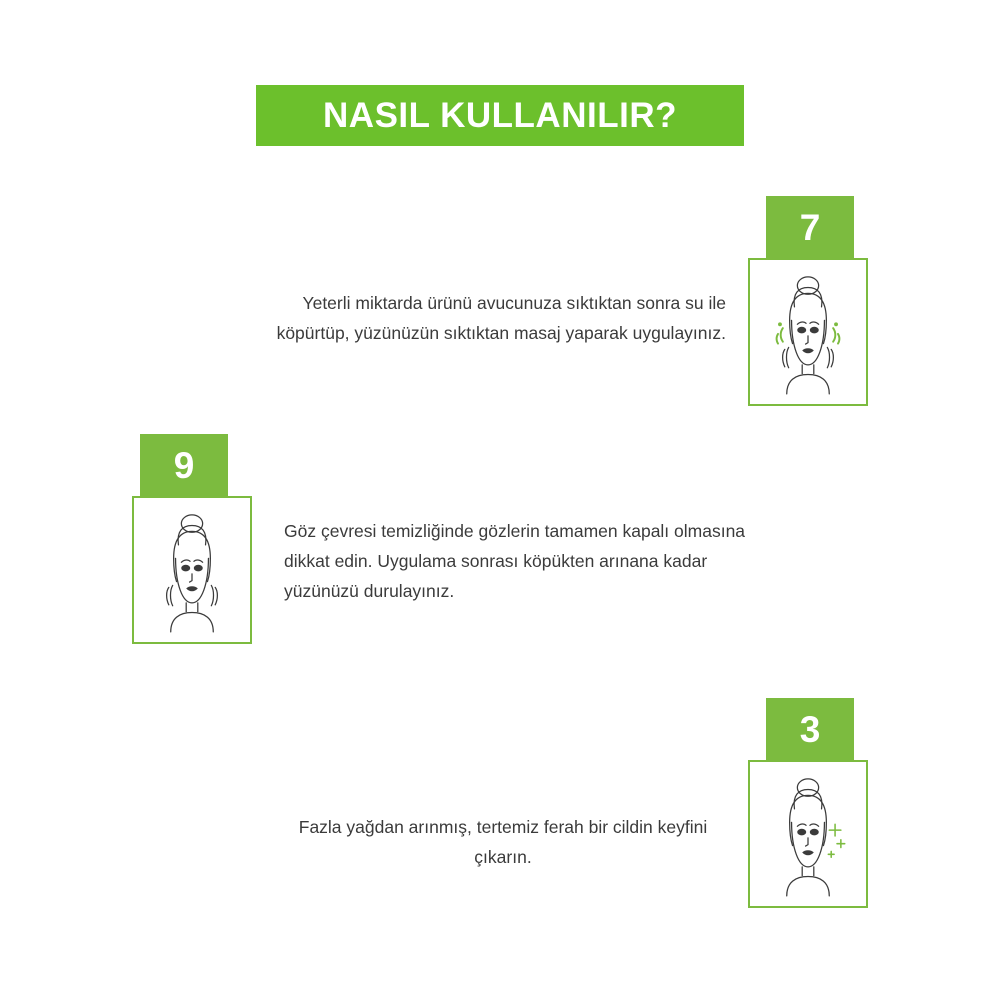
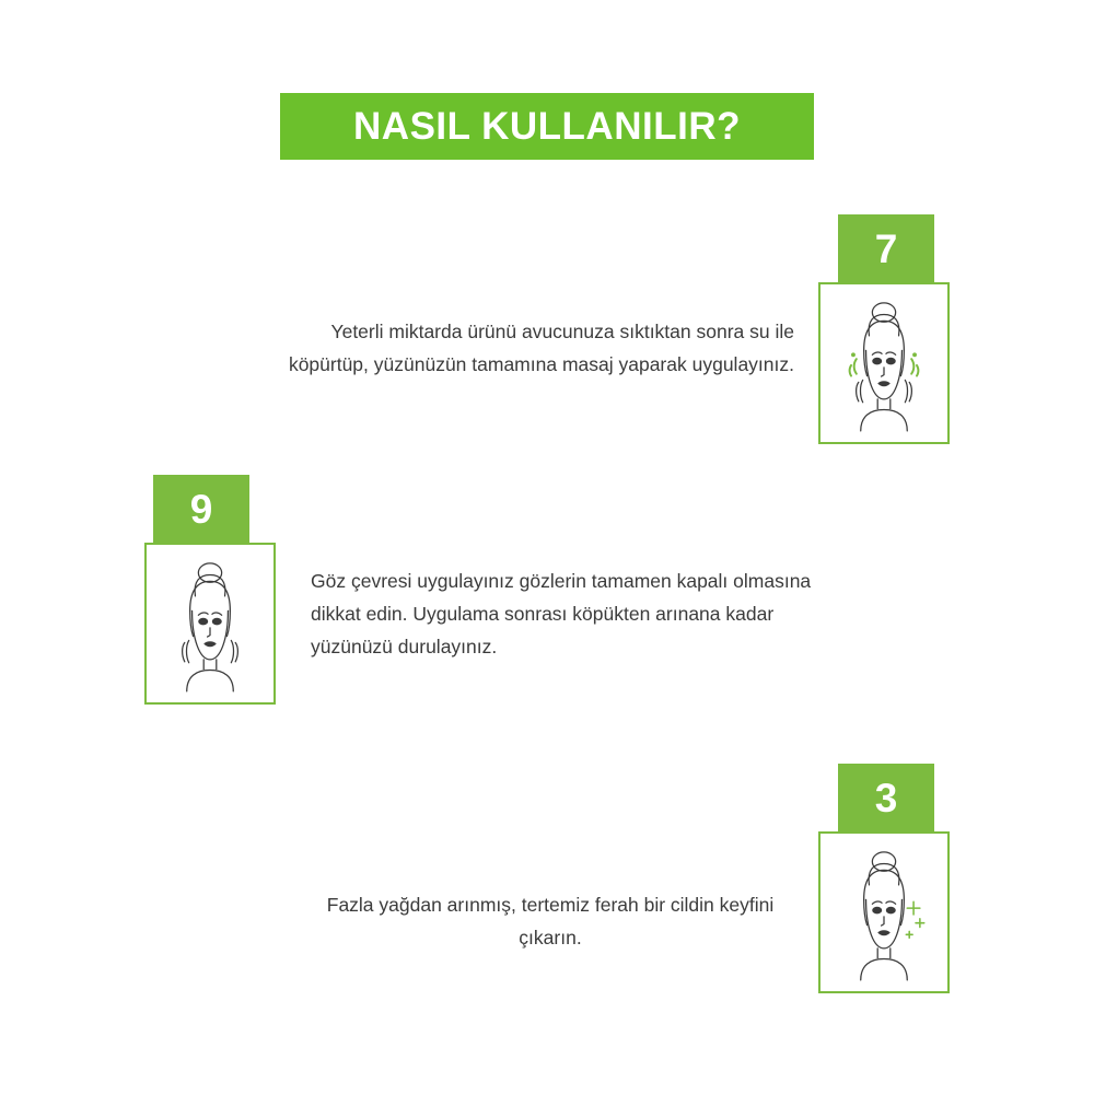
  NASIL KULLANILIR?
  7
- Yeterli miktarda ürünü avucunuza sıktıktan sonra su ile köpürtüp, yüzünüzün sıktıktan masaj yaparak uygulayınız.
+ Yeterli miktarda ürünü avucunuza sıktıktan sonra su ile köpürtüp, yüzünüzün tamamına masaj yaparak uygulayınız.
  9
- Göz çevresi temizliğinde gözlerin tamamen kapalı olmasına dikkat edin. Uygulama sonrası köpükten arınana kadar yüzünüzü durulayınız.
+ Göz çevresi uygulayınız gözlerin tamamen kapalı olmasına dikkat edin. Uygulama sonrası köpükten arınana kadar yüzünüzü durulayınız.
  3
  Fazla yağdan arınmış, tertemiz ferah bir cildin keyfini çıkarın.
